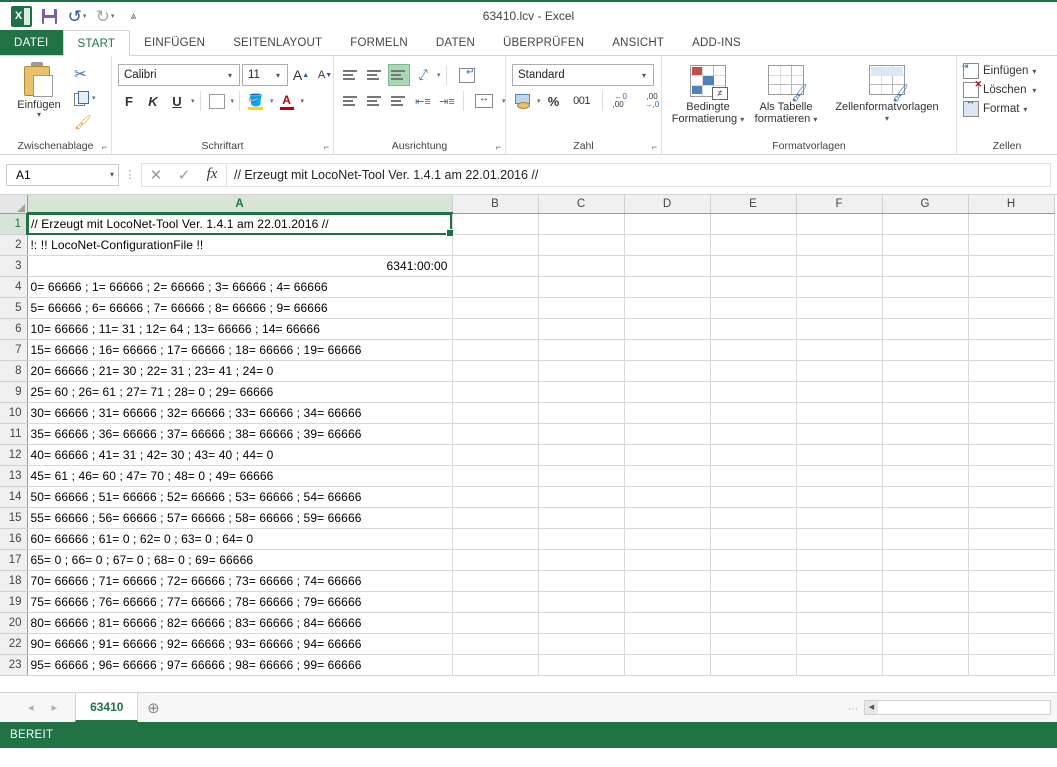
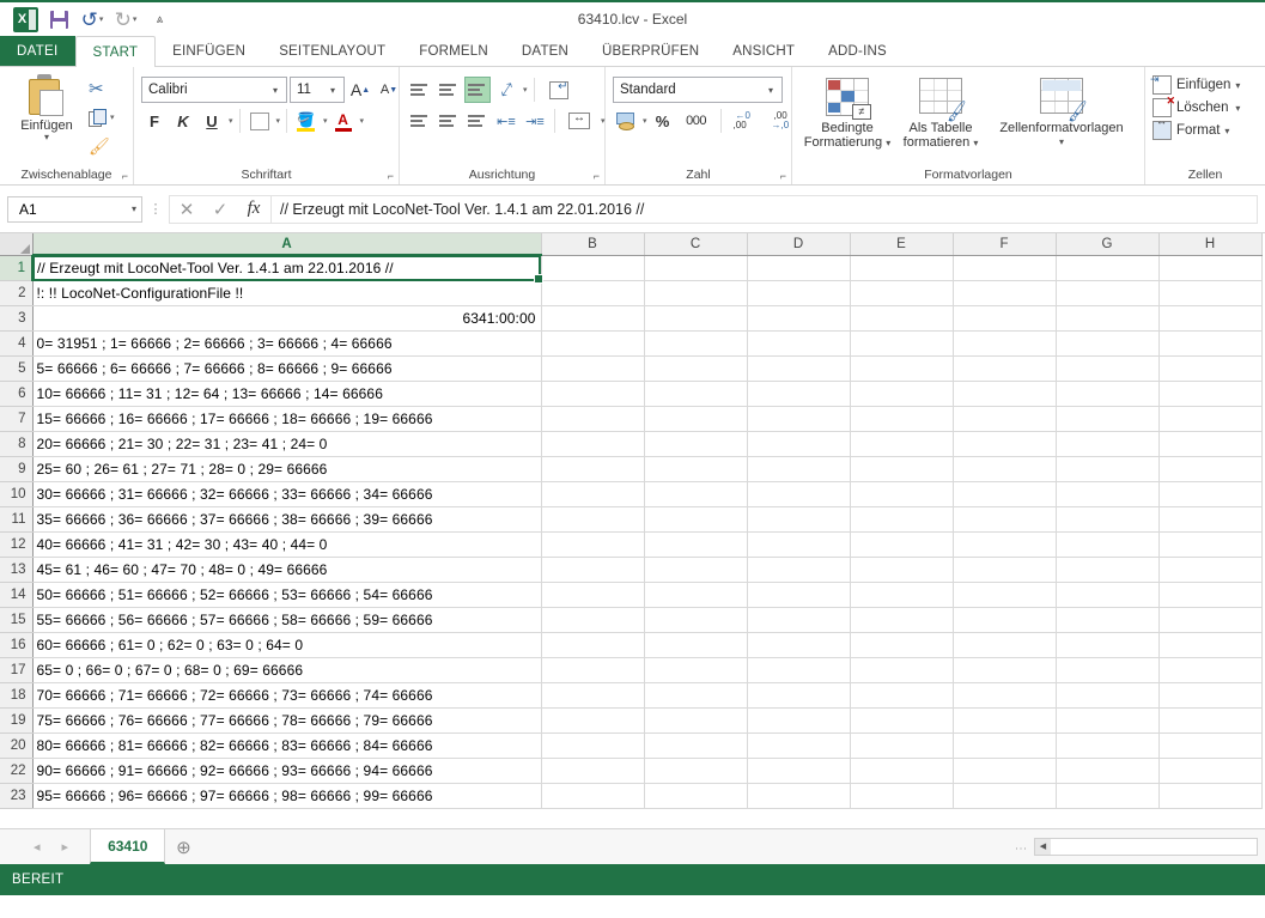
  X
  ↺
  ↻
  ⩓
  63410.lcv - Excel
  DATEI
  START
  EINFÜGEN
  SEITENLAYOUT
  FORMELN
  DATEN
  ÜBERPRÜFEN
  ANSICHT
  ADD-INS
  Einfügen
  ▾
  ✂
  🖌
  Zwischenablage
  ⌐
  Calibri
  ▾
  11
  ▾
  A
  A
  F
  K
  U
  🪣
  A
  Schriftart
  ⌐
  ⇤≡
  ⇥≡
  Ausrichtung
  ⌐
  Standard
  ▾
  %
- 001
+ 000
  ←0
  ,00
  ,00
  →,0
  Zahl
  ⌐
  ≠
  Bedingte
  Formatierung ▾
  Als Tabelle
  formatieren ▾
  Zellenformatvorlagen
  ▾
  Formatvorlagen
  Einfügen
  ▾
  Löschen
  ▾
  Format
  ▾
  Zellen
  A1
  ▾
  ⋮
  ✕
  ✓
  fx
  // Erzeugt mit LocoNet-Tool Ver. 1.4.1 am 22.01.2016 //
  	A	B	C	D	E	F	G	H
  2	!: !! LocoNet-ConfigurationFile !!
  3	6341:00:00
- 4	0= 66666 ; 1= 66666 ; 2= 66666 ; 3= 66666 ; 4= 66666
+ 4	0= 31951 ; 1= 66666 ; 2= 66666 ; 3= 66666 ; 4= 66666
  5	5= 66666 ; 6= 66666 ; 7= 66666 ; 8= 66666 ; 9= 66666
  6	10= 66666 ; 11= 31 ; 12= 64 ; 13= 66666 ; 14= 66666
  7	15= 66666 ; 16= 66666 ; 17= 66666 ; 18= 66666 ; 19= 66666
  8	20= 66666 ; 21= 30 ; 22= 31 ; 23= 41 ; 24= 0
  9	25= 60 ; 26= 61 ; 27= 71 ; 28= 0 ; 29= 66666
  10	30= 66666 ; 31= 66666 ; 32= 66666 ; 33= 66666 ; 34= 66666
  11	35= 66666 ; 36= 66666 ; 37= 66666 ; 38= 66666 ; 39= 66666
  12	40= 66666 ; 41= 31 ; 42= 30 ; 43= 40 ; 44= 0
  13	45= 61 ; 46= 60 ; 47= 70 ; 48= 0 ; 49= 66666
  14	50= 66666 ; 51= 66666 ; 52= 66666 ; 53= 66666 ; 54= 66666
  15	55= 66666 ; 56= 66666 ; 57= 66666 ; 58= 66666 ; 59= 66666
  16	60= 66666 ; 61= 0 ; 62= 0 ; 63= 0 ; 64= 0
  17	65= 0 ; 66= 0 ; 67= 0 ; 68= 0 ; 69= 66666
  18	70= 66666 ; 71= 66666 ; 72= 66666 ; 73= 66666 ; 74= 66666
  19	75= 66666 ; 76= 66666 ; 77= 66666 ; 78= 66666 ; 79= 66666
  20	80= 66666 ; 81= 66666 ; 82= 66666 ; 83= 66666 ; 84= 66666
  22	90= 66666 ; 91= 66666 ; 92= 66666 ; 93= 66666 ; 94= 66666
  23	95= 66666 ; 96= 66666 ; 97= 66666 ; 98= 66666 ; 99= 66666
  ◂
  ▸
  63410
  ⊕
  BEREIT
